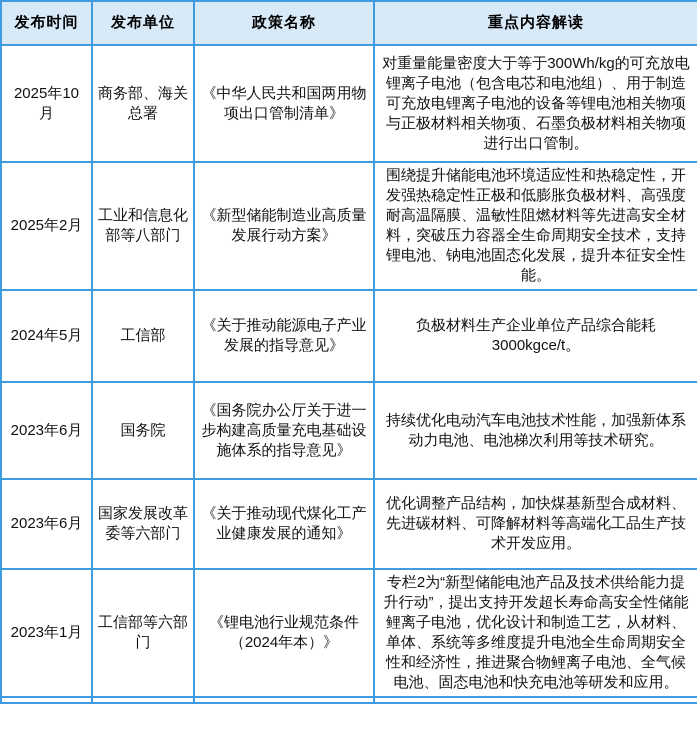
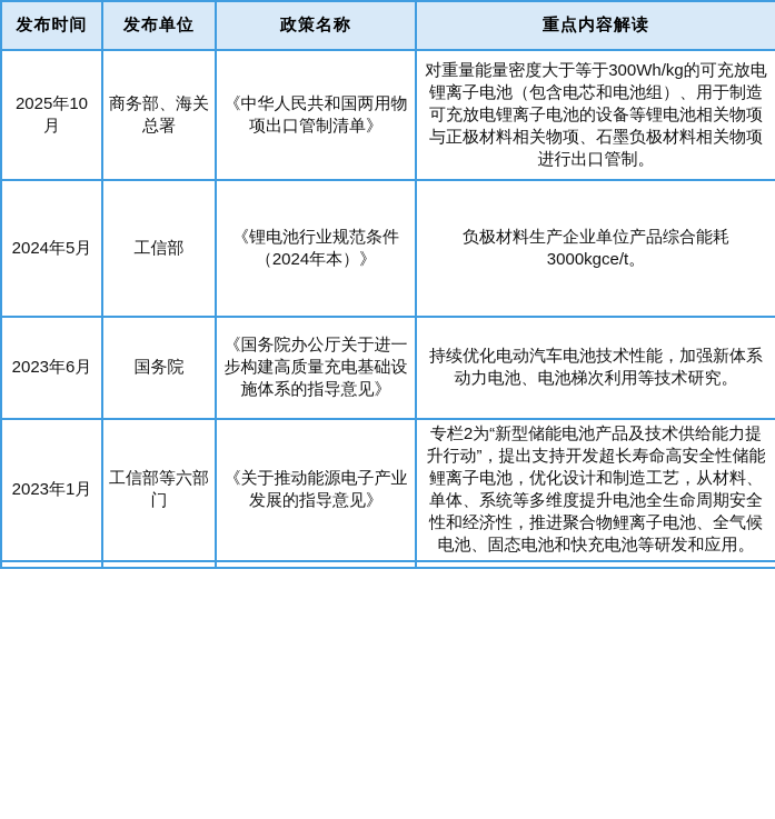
  发布时间	发布单位	政策名称	重点内容解读
  2025年10月	商务部、海关总署	《中华人民共和国两用物项出口管制清单》	对重量能量密度大于等于300Wh/kg的可充放电锂离子电池（包含电芯和电池组）、用于制造可充放电锂离子电池的设备等锂电池相关物项与正极材料相关物项、石墨负极材料相关物项进行出口管制。
- 2025年2月	工业和信息化部等八部门	《新型储能制造业高质量发展行动方案》	围绕提升储能电池环境适应性和热稳定性，开发强热稳定性正极和低膨胀负极材料、高强度耐高温隔膜、温敏性阻燃材料等先进高安全材料，突破压力容器全生命周期安全技术，支持锂电池、钠电池固态化发展，提升本征安全性能。
- 2024年5月	工信部	《关于推动能源电子产业发展的指导意见》	负极材料生产企业单位产品综合能耗3000kgce/t。
+ 2024年5月	工信部	《锂电池行业规范条件（2024年本）》	负极材料生产企业单位产品综合能耗3000kgce/t。
  2023年6月	国务院	《国务院办公厅关于进一步构建高质量充电基础设施体系的指导意见》	持续优化电动汽车电池技术性能，加强新体系动力电池、电池梯次利用等技术研究。
- 2023年6月	国家发展改革委等六部门	《关于推动现代煤化工产业健康发展的通知》	优化调整产品结构，加快煤基新型合成材料、先进碳材料、可降解材料等高端化工品生产技术开发应用。
- 2023年1月	工信部等六部门	《锂电池行业规范条件（2024年本）》	专栏2为“新型储能电池产品及技术供给能力提升行动”，提出支持开发超长寿命高安全性储能鲤离子电池，优化设计和制造工艺，从材料、单体、系统等多维度提升电池全生命周期安全性和经济性，推进聚合物鲤离子电池、全气候电池、固态电池和快充电池等研发和应用。
+ 2023年1月	工信部等六部门	《关于推动能源电子产业发展的指导意见》	专栏2为“新型储能电池产品及技术供给能力提升行动”，提出支持开发超长寿命高安全性储能鲤离子电池，优化设计和制造工艺，从材料、单体、系统等多维度提升电池全生命周期安全性和经济性，推进聚合物鲤离子电池、全气候电池、固态电池和快充电池等研发和应用。
